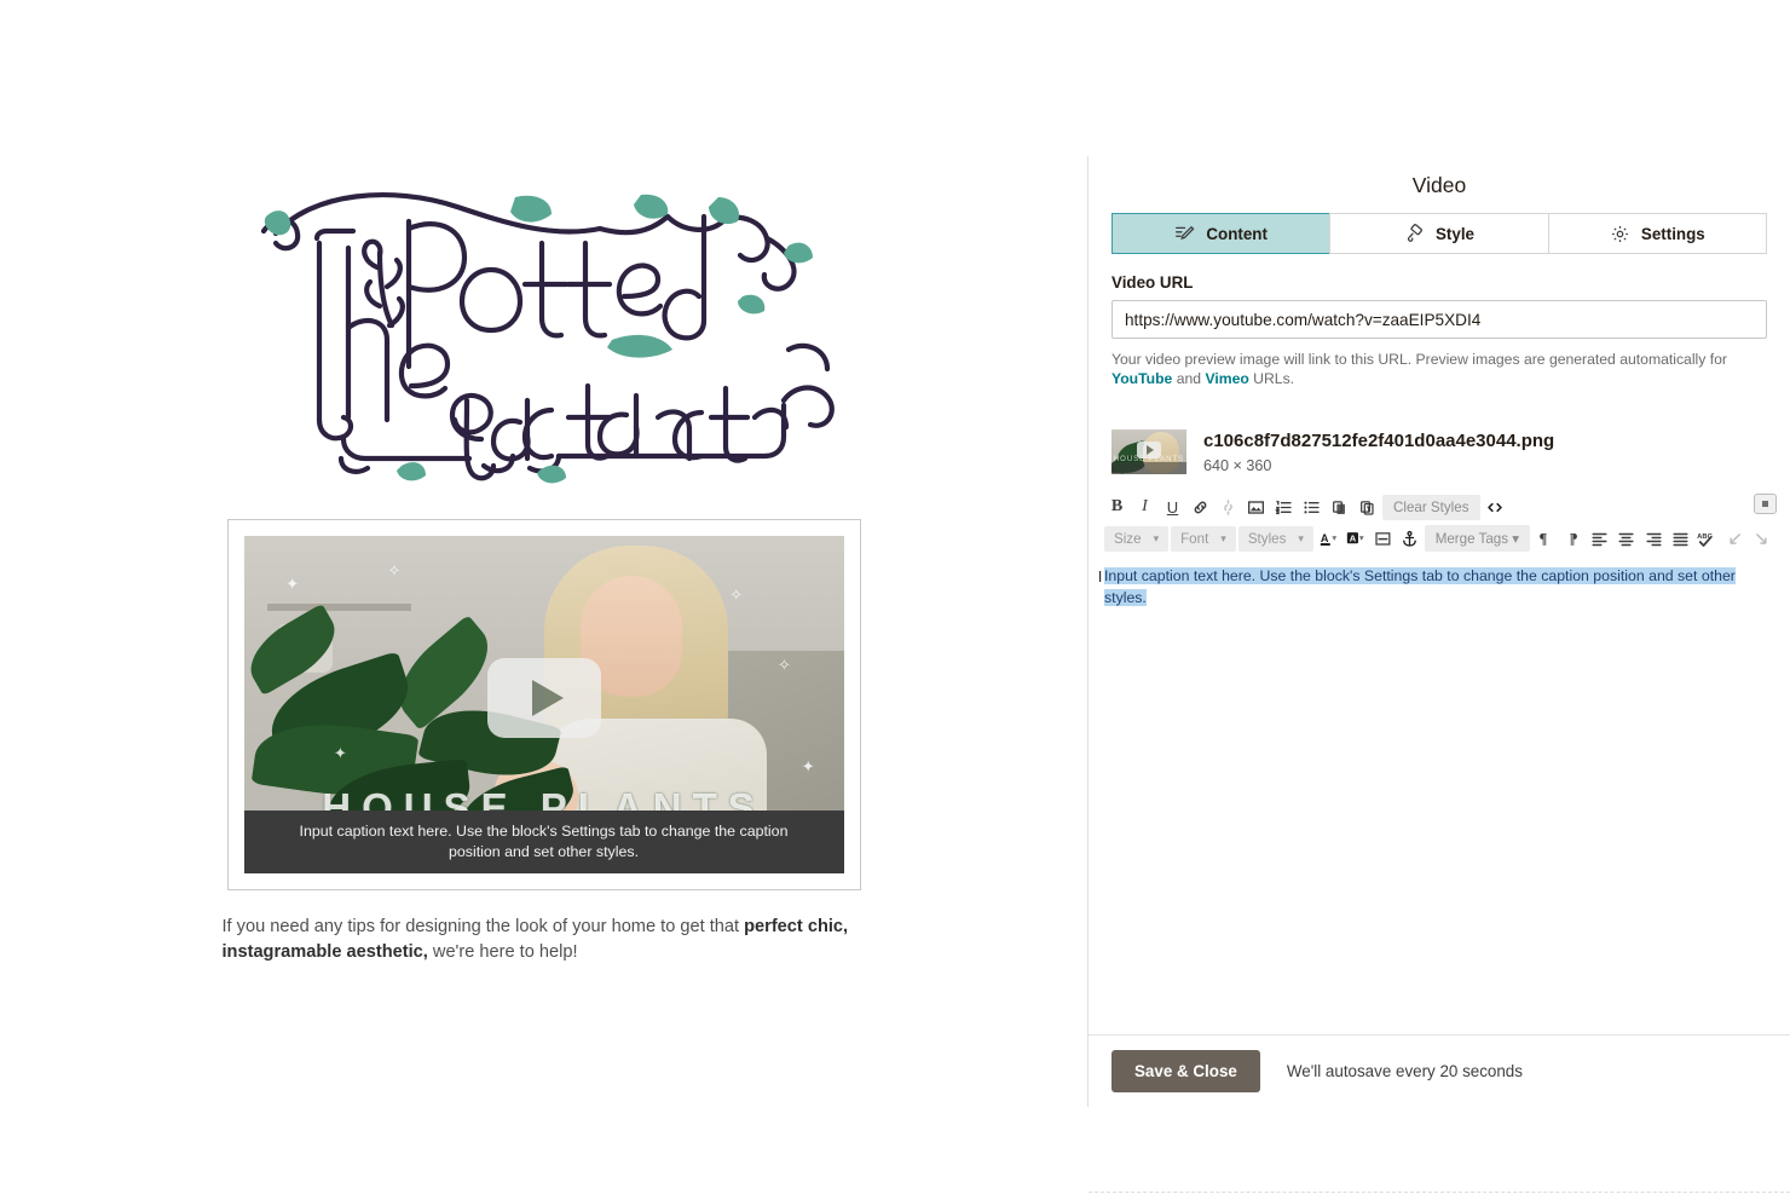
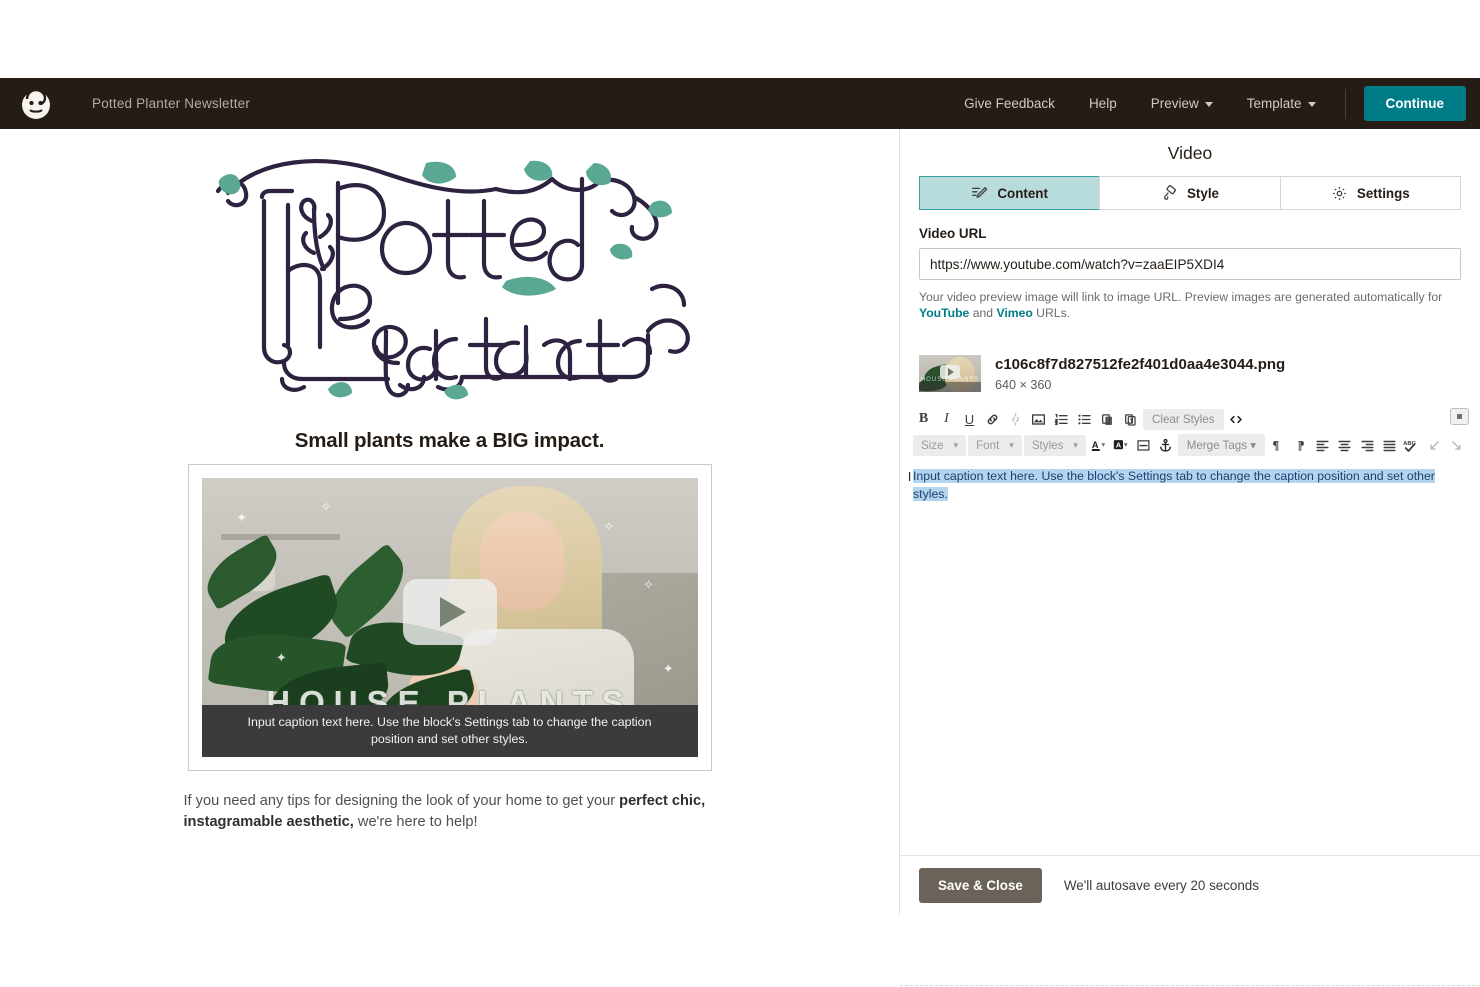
+ Potted Planter Newsletter
+ Give Feedback
+ Help
+ Preview
+ Template
+ Continue
+ Small plants make a BIG impact.
  ✦
  ✧
  ✦
  ✧
  ✦
  ✧
  HOUSE PLANTS
  Input caption text here. Use the block's Settings tab to change the caption position and set other styles.
- If you need any tips for designing the look of your home to get that perfect chic, instagramable aesthetic, we're here to help!
+ If you need any tips for designing the look of your home to get your perfect chic, instagramable aesthetic, we're here to help!
  Video
  Content
  Style
  Settings
  Video URL
  https://www.youtube.com/watch?v=zaaEIP5XDI4
- Your video preview image will link to this URL. Preview images are generated automatically for YouTube and Vimeo URLs.
+ Your video preview image will link to image URL. Preview images are generated automatically for YouTube and Vimeo URLs.
  c106c8f7d827512fe2f401d0aa4e3044.png
  640 × 360
  B
  I
  U
  Clear Styles
  Size
  ▾
  Font
  ▾
  Styles
  ▾
  A
  ▾
  A
  ▾
  Merge Tags ▾
  ¶
  I
  Input caption text here. Use the block's Settings tab to change the caption position and set other styles.
  Save & Close
  We'll autosave every 20 seconds
